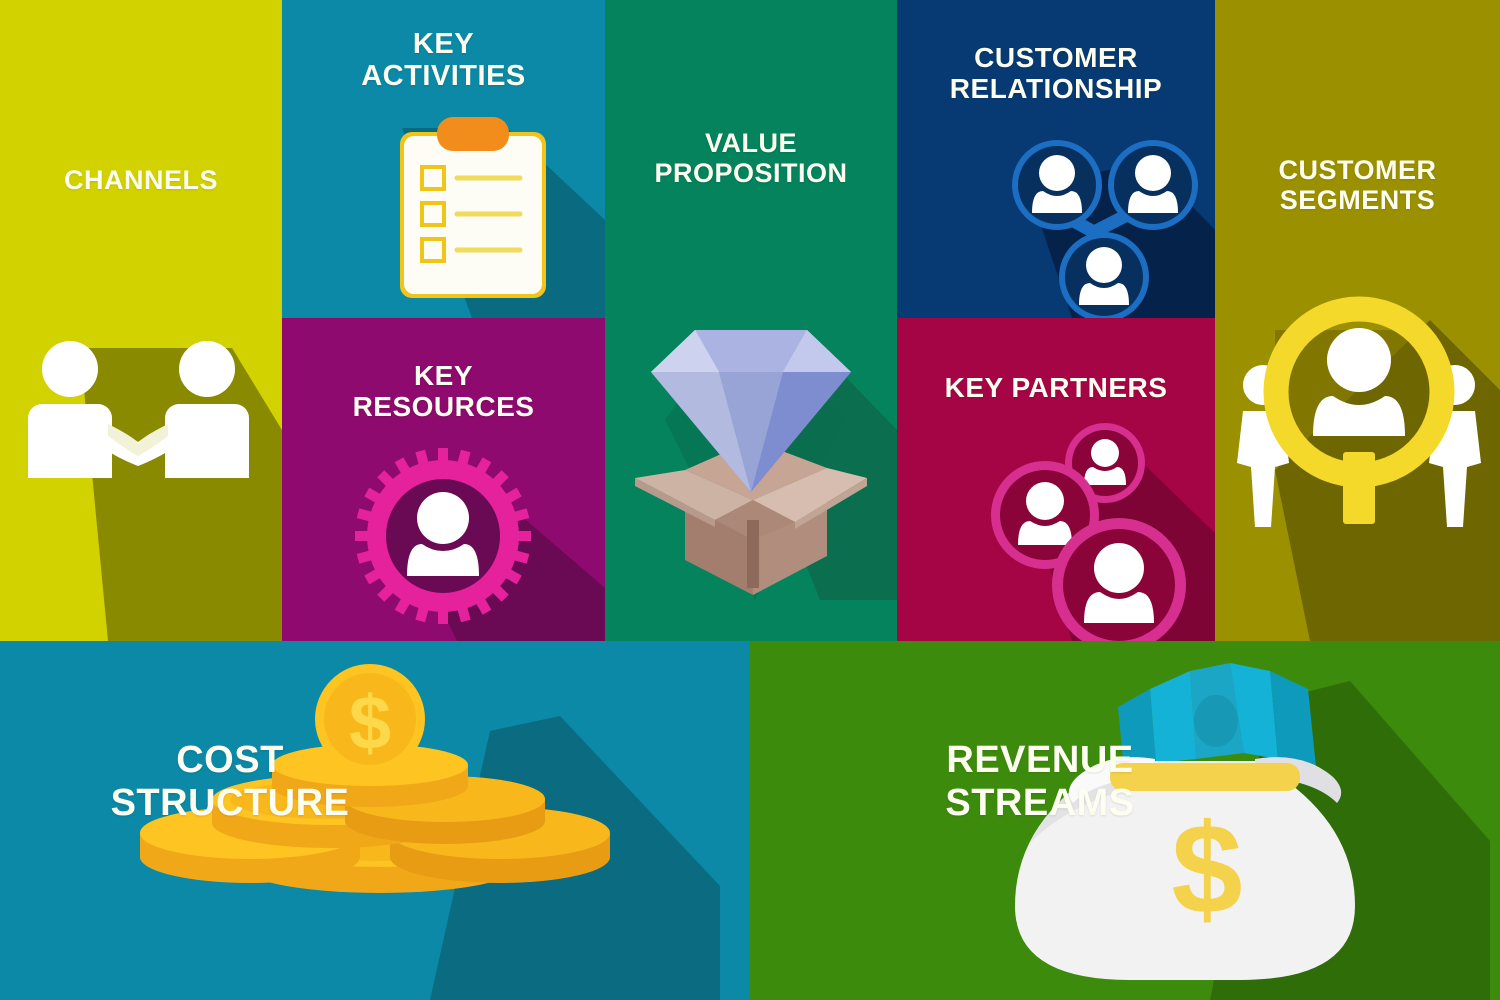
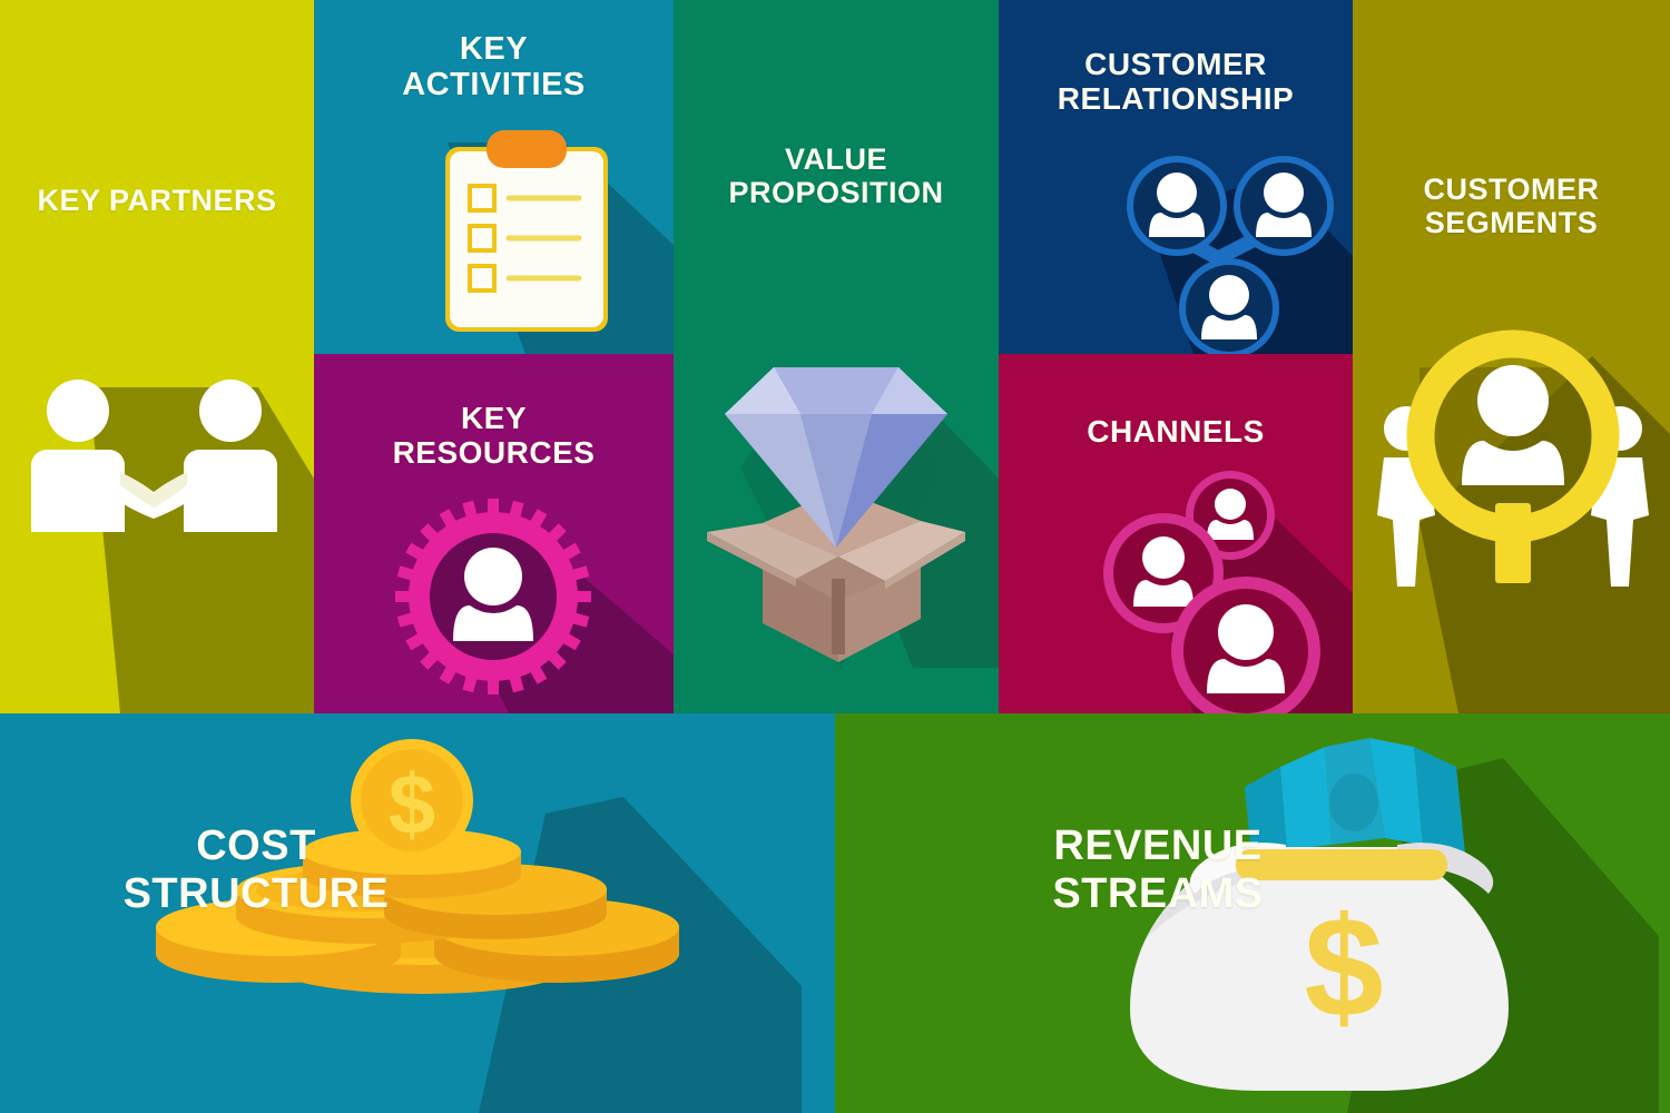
- CHANNELS
+ KEY PARTNERS
  KEY
  ACTIVITIES
  KEY
  RESOURCES
  VALUE
  PROPOSITION
  CUSTOMER
  RELATIONSHIP
- KEY PARTNERS
+ CHANNELS
  CUSTOMER
  SEGMENTS
  $
  COST
  STRUCTURE
  $
  REVENUE
  STREAMS
